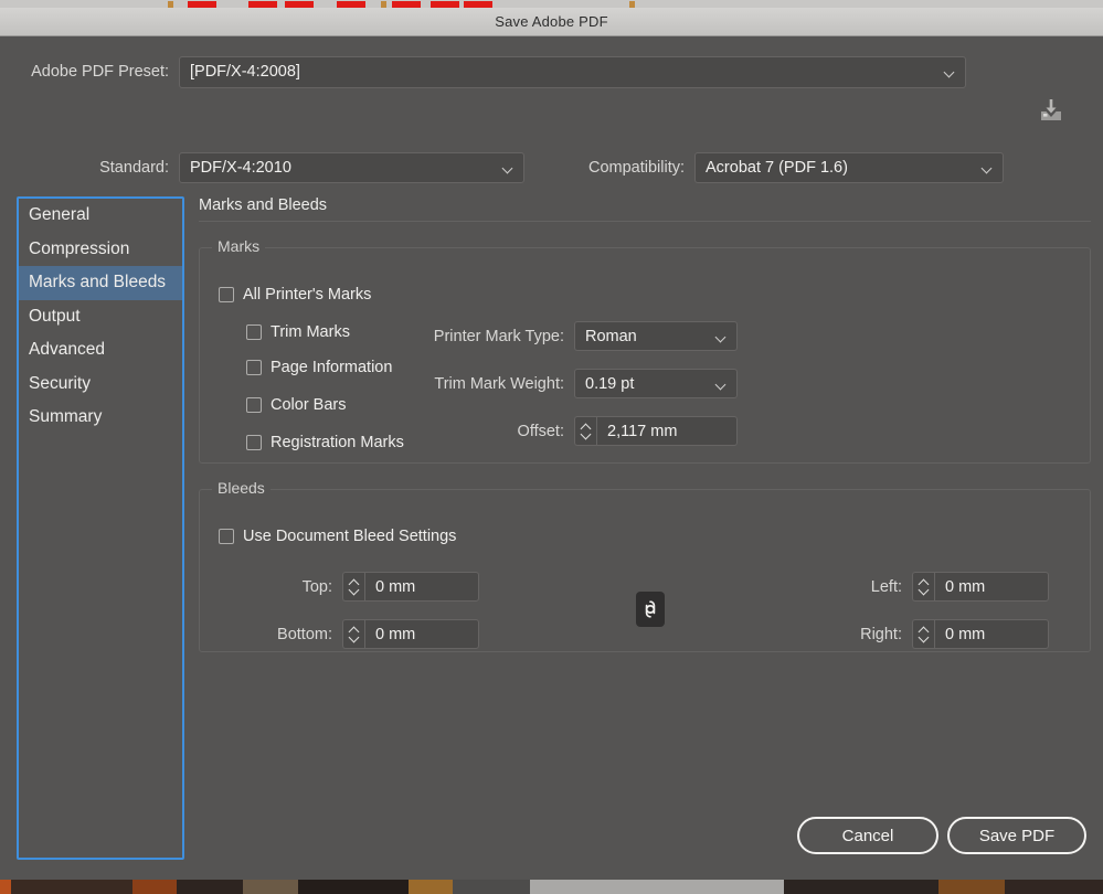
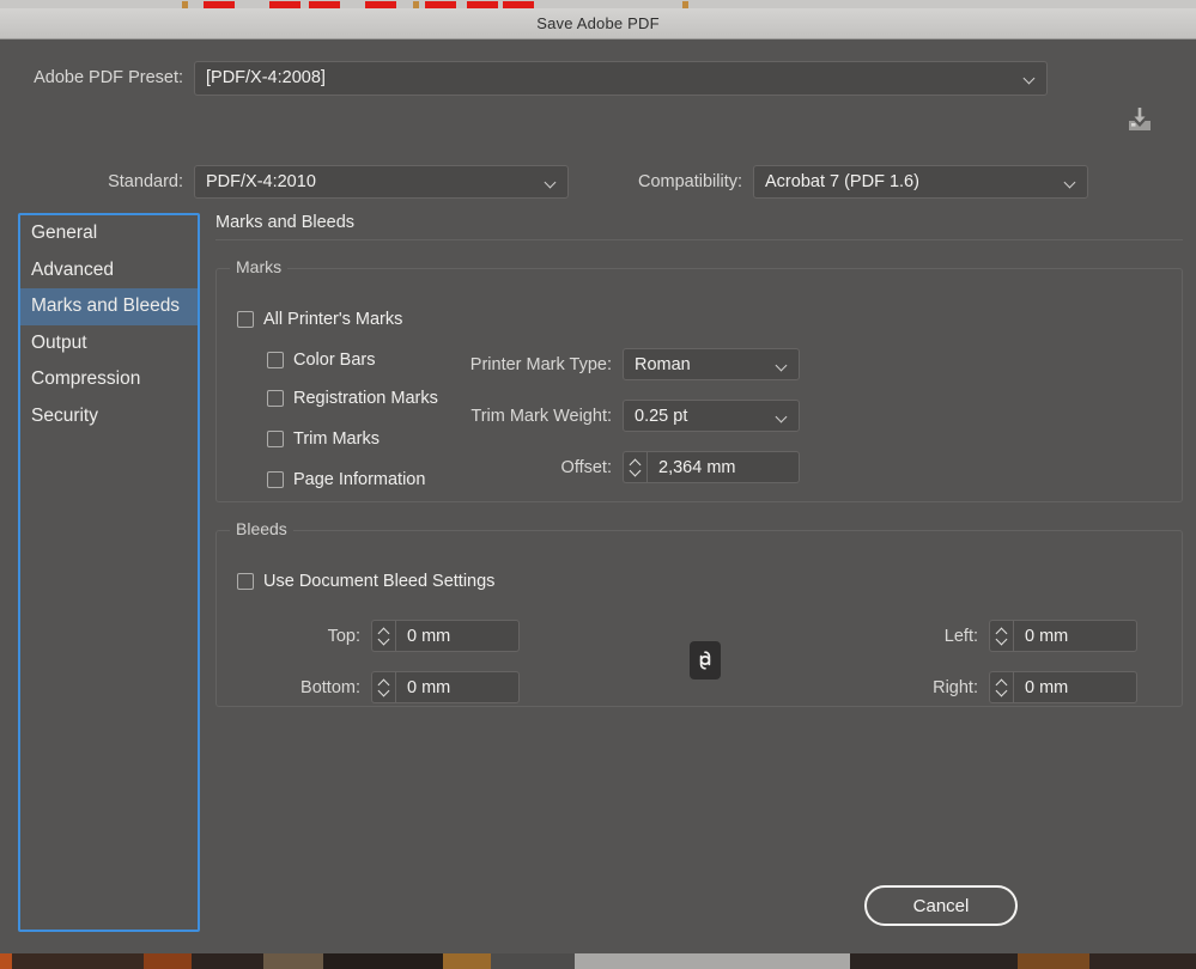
  Save Adobe PDF
  Adobe PDF Preset:
  [PDF/X-4:2008]
  Standard:
  PDF/X-4:2010
  Compatibility:
  Acrobat 7 (PDF 1.6)
  General
- Compression
+ Advanced
  Marks and Bleeds
  Output
- Advanced
+ Compression
  Security
- Summary
  Marks and Bleeds
  Marks
  All Printer's Marks
- Trim Marks
+ Color Bars
- Page Information
+ Registration Marks
- Color Bars
+ Trim Marks
- Registration Marks
+ Page Information
  Printer Mark Type:
  Roman
  Trim Mark Weight:
- 0.19 pt
+ 0.25 pt
  Offset:
- 2,117 mm
+ 2,364 mm
  Bleeds
  Use Document Bleed Settings
  Top:
  0 mm
  Bottom:
  0 mm
  Left:
  0 mm
  Right:
  0 mm
  Cancel
- Save PDF
